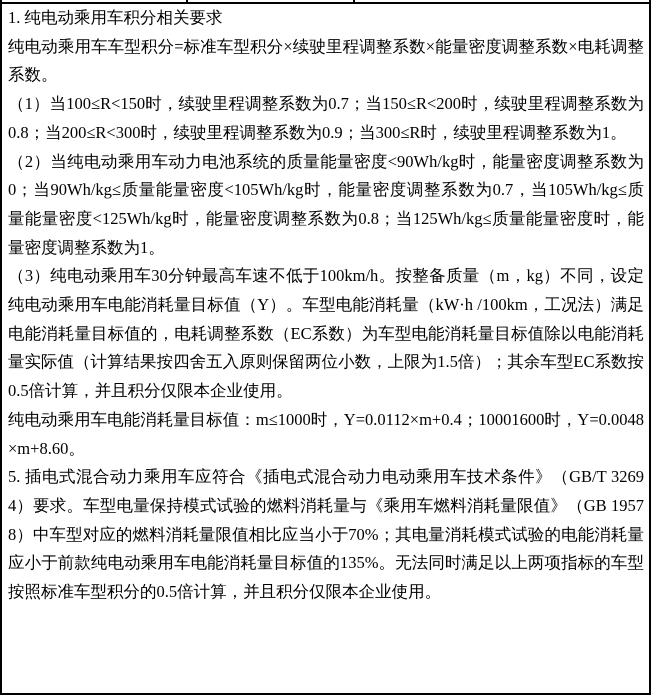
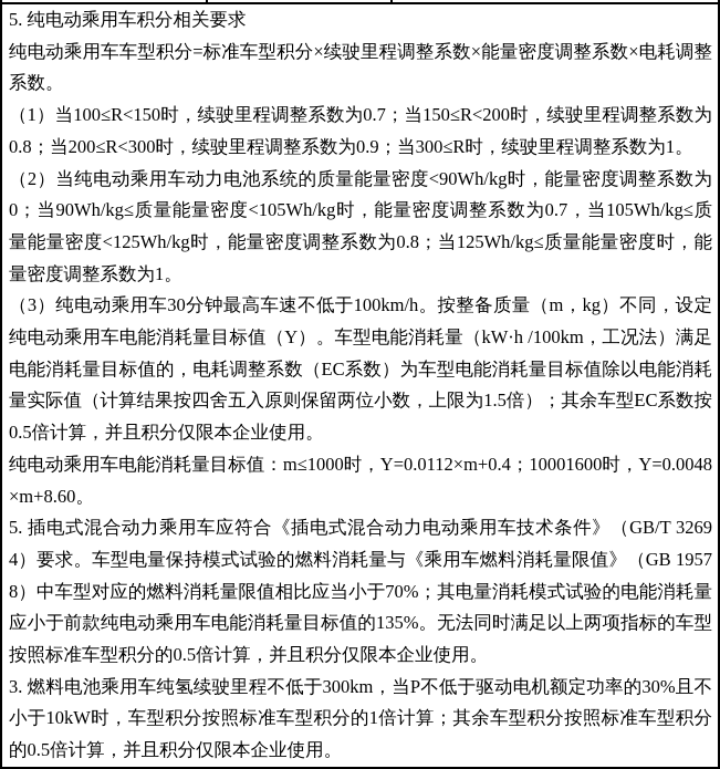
- 1. 纯电动乘用车积分相关要求
+ 5. 纯电动乘用车积分相关要求
  纯电动乘用车车型积分=标准车型积分×续驶里程调整系数×能量密度调整系数×电耗调整系数。
  （1）当100≤R<150时，续驶里程调整系数为0.7；当150≤R<200时，续驶里程调整系数为0.8；当200≤R<300时，续驶里程调整系数为0.9；当300≤R时，续驶里程调整系数为1。
  （2）当纯电动乘用车动力电池系统的质量能量密度<90Wh/kg时，能量密度调整系数为0；当90Wh/kg≤质量能量密度<105Wh/kg时，能量密度调整系数为0.7，当105Wh/kg≤质量能量密度<125Wh/kg时，能量密度调整系数为0.8；当125Wh/kg≤质量能量密度时，能量密度调整系数为1。
  （3）纯电动乘用车30分钟最高车速不低于100km/h。按整备质量（m，kg）不同，设定纯电动乘用车电能消耗量目标值（Y）。车型电能消耗量（kW·h /100km，工况法）满足电能消耗量目标值的，电耗调整系数（EC系数）为车型电能消耗量目标值除以电能消耗量实际值（计算结果按四舍五入原则保留两位小数，上限为1.5倍）；其余车型EC系数按0.5倍计算，并且积分仅限本企业使用。
  纯电动乘用车电能消耗量目标值：m≤1000时，Y=0.0112×m+0.4；10001600时，Y=0.0048×m+8.60。
  5. 插电式混合动力乘用车应符合《插电式混合动力电动乘用车技术条件》（GB/T 32694）要求。车型电量保持模式试验的燃料消耗量与《乘用车燃料消耗量限值》（GB 19578）中车型对应的燃料消耗量限值相比应当小于70%；其电量消耗模式试验的电能消耗量应小于前款纯电动乘用车电能消耗量目标值的135%。无法同时满足以上两项指标的车型按照标准车型积分的0.5倍计算，并且积分仅限本企业使用。
+ 3. 燃料电池乘用车纯氢续驶里程不低于300km，当P不低于驱动电机额定功率的30%且不小于10kW时，车型积分按照标准车型积分的1倍计算；其余车型积分按照标准车型积分的0.5倍计算，并且积分仅限本企业使用。
